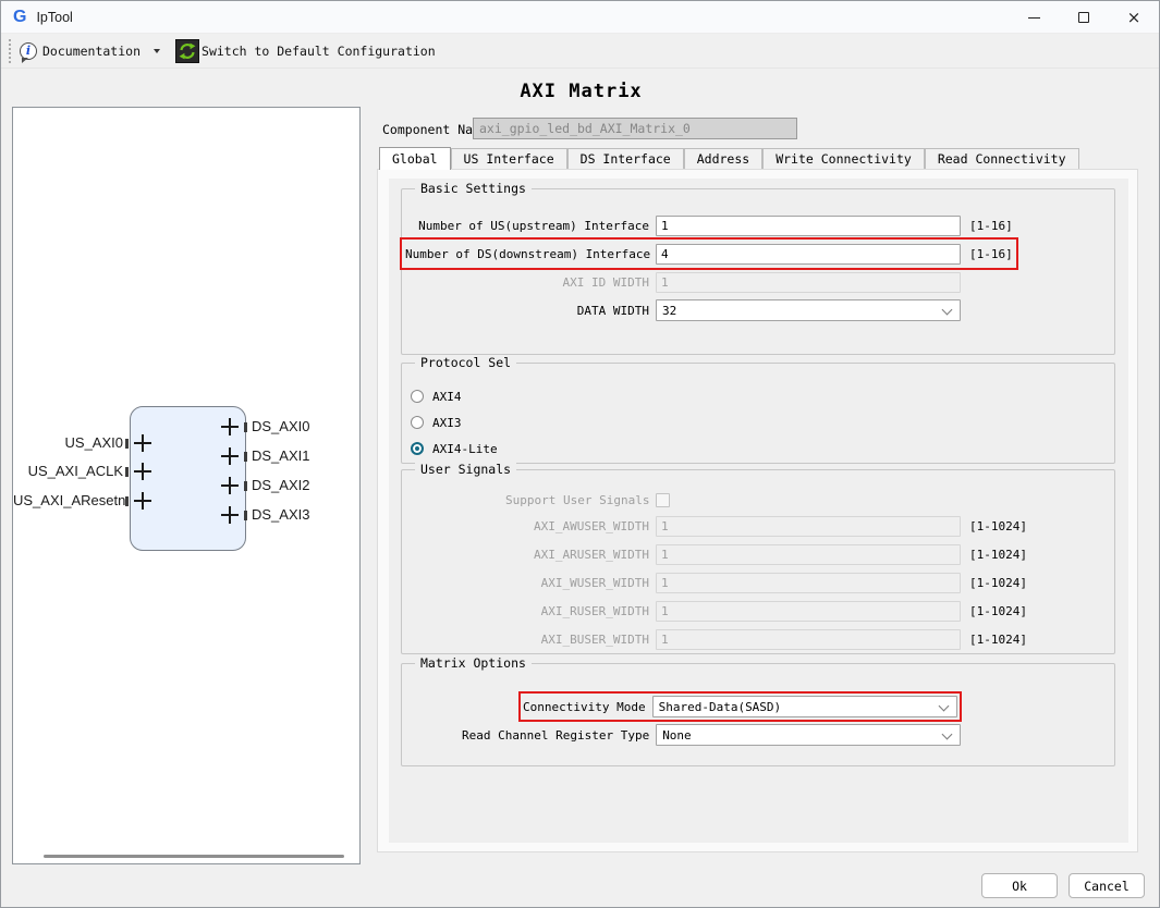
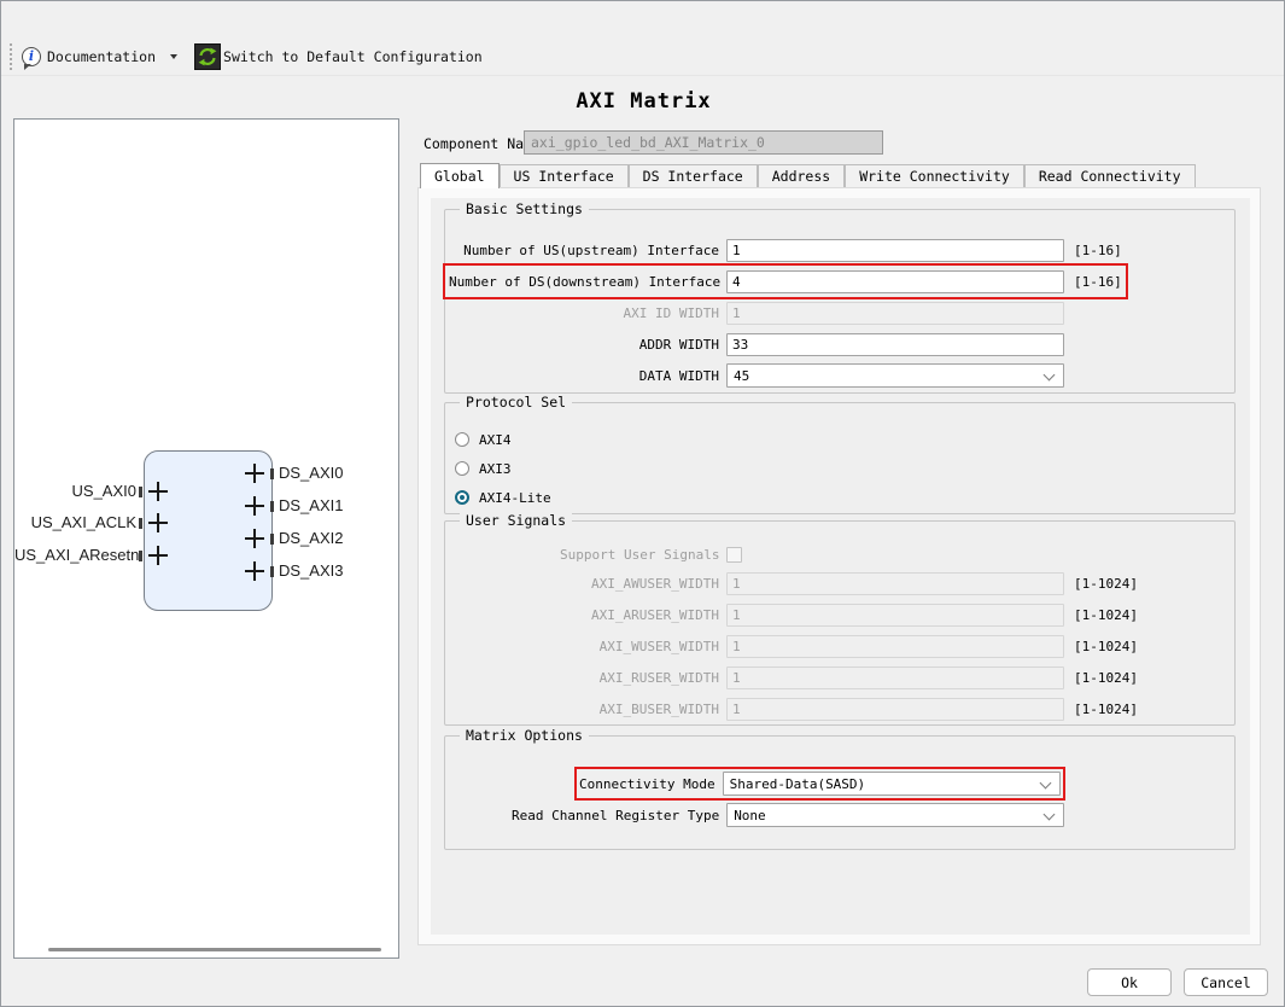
- G
- IpTool
- ×
  i
  Documentation
  Switch to Default Configuration
  US_AXI0
  US_AXI_ACLK
  US_AXI_AResetn
  DS_AXI0
  DS_AXI1
  DS_AXI2
  DS_AXI3
  AXI Matrix
  Component Na
  axi_gpio_led_bd_AXI_Matrix_0
  Global
  US Interface
  DS Interface
  Address
  Write Connectivity
  Read Connectivity
  Basic Settings
  Number of US(upstream) Interface
  1
  [1-16]
  Number of DS(downstream) Interface
  4
  [1-16]
  AXI ID WIDTH
  1
+ ADDR WIDTH
+ 33
  DATA WIDTH
- 32
+ 45
  Protocol Sel
  AXI4
  AXI3
  AXI4-Lite
  User Signals
  Support User Signals
  AXI_AWUSER_WIDTH
  1
  [1-1024]
  AXI_ARUSER_WIDTH
  1
  [1-1024]
  AXI_WUSER_WIDTH
  1
  [1-1024]
  AXI_RUSER_WIDTH
  1
  [1-1024]
  AXI_BUSER_WIDTH
  1
  [1-1024]
  Matrix Options
  Connectivity Mode
  Shared-Data(SASD)
  Read Channel Register Type
  None
  Ok
  Cancel
